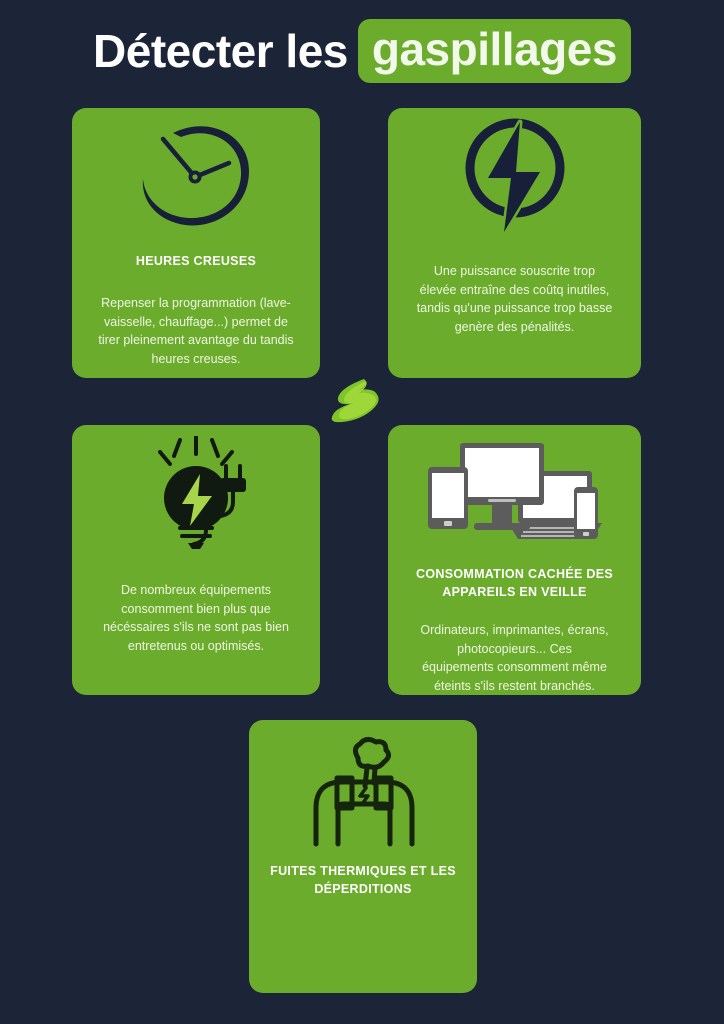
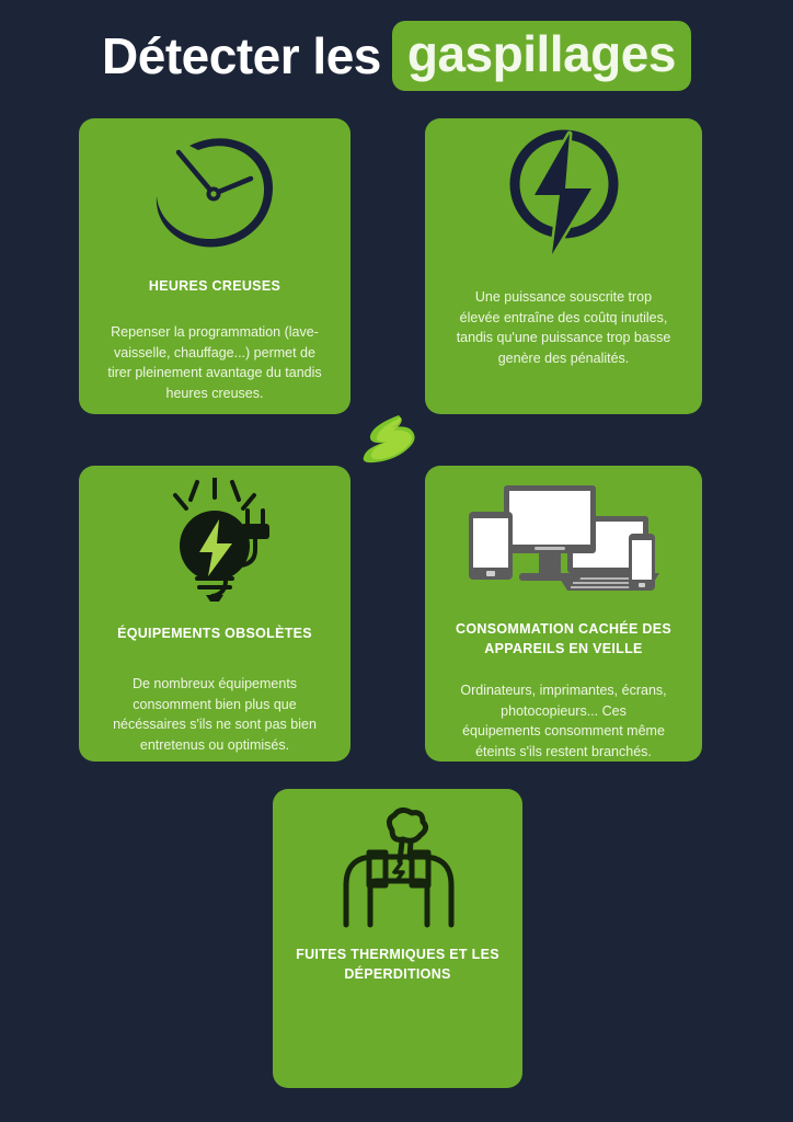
  Détecter les
  gaspillages
  HEURES CREUSES
  Repenser la programmation (lave-vaisselle, chauffage...) permet de tirer pleinement avantage du tandis heures creuses.
  Une puissance souscrite trop élevée entraîne des coûtq inutiles, tandis qu'une puissance trop basse genère des pénalités.
+ ÉQUIPEMENTS OBSOLÈTES
  De nombreux équipements consomment bien plus que nécéssaires s'ils ne sont pas bien entretenus ou optimisés.
  CONSOMMATION CACHÉE DES APPAREILS EN VEILLE
  Ordinateurs, imprimantes, écrans, photocopieurs... Ces équipements consomment même éteints s'ils restent branchés.
  FUITES THERMIQUES ET LES DÉPERDITIONS
